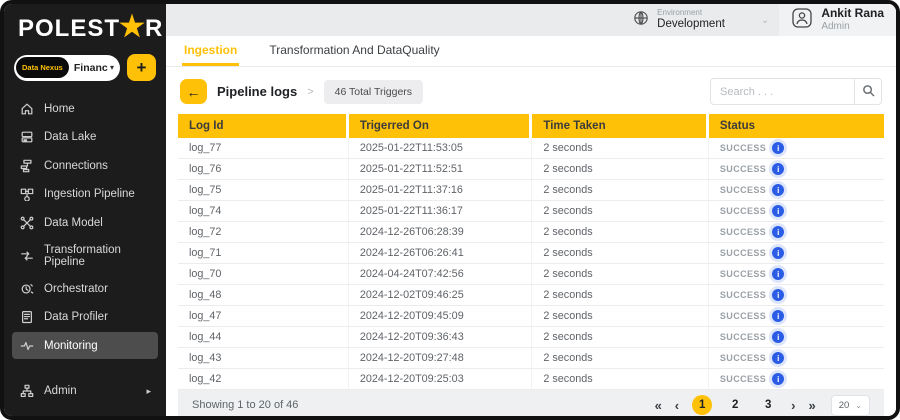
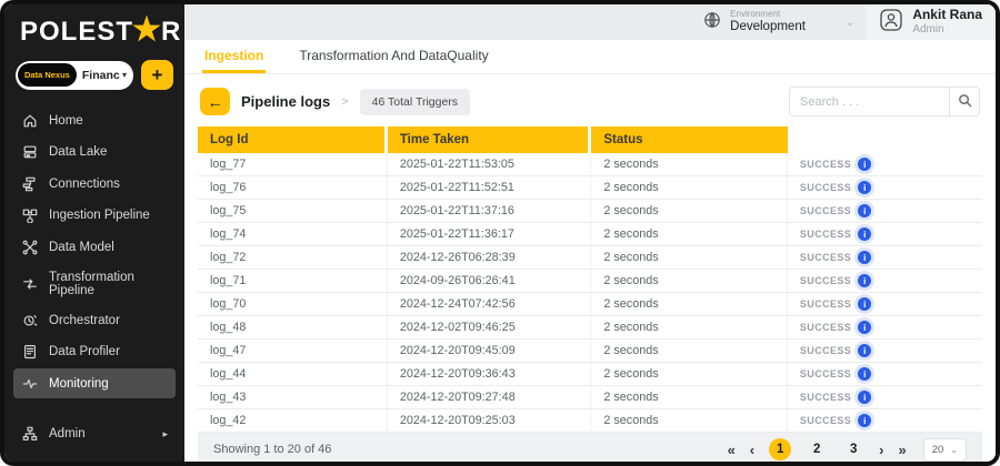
  POLEST
  ★
  R
  Data Nexus
  ▾
  +
  Home
  Data Lake
  Connections
  Ingestion Pipeline
  Data Model
  Transformation Pipeline
  Orchestrator
  Data Profiler
  Monitoring
  Admin
  ▸
  Environment
  Development
  ⌄
  Ankit Rana
  Admin
  Ingestion
  Transformation And DataQuality
  ←
  Pipeline logs
  >
  46 Total Triggers
  Search . . .
  Log Id
- Trigerred On
  Time Taken
  Status
  log_77
  2025-01-22T11:53:05
  2 seconds
  SUCCESS
  i
  log_76
  2025-01-22T11:52:51
  2 seconds
  SUCCESS
  i
  log_75
  2025-01-22T11:37:16
  2 seconds
  SUCCESS
  i
  log_74
  2025-01-22T11:36:17
  2 seconds
  SUCCESS
  i
  log_72
  2024-12-26T06:28:39
  2 seconds
  SUCCESS
  i
  log_71
- 2024-12-26T06:26:41
+ 2024-09-26T06:26:41
  2 seconds
  SUCCESS
  i
  log_70
- 2024-04-24T07:42:56
+ 2024-12-24T07:42:56
  2 seconds
  SUCCESS
  i
  log_48
  2024-12-02T09:46:25
  2 seconds
  SUCCESS
  i
  log_47
  2024-12-20T09:45:09
  2 seconds
  SUCCESS
  i
  log_44
  2024-12-20T09:36:43
  2 seconds
  SUCCESS
  i
  log_43
  2024-12-20T09:27:48
  2 seconds
  SUCCESS
  i
  log_42
  2024-12-20T09:25:03
  2 seconds
  SUCCESS
  i
  Showing 1 to 20 of 46
  «
  ‹
  1
  2
  3
  ›
  »
  20
  ⌄
